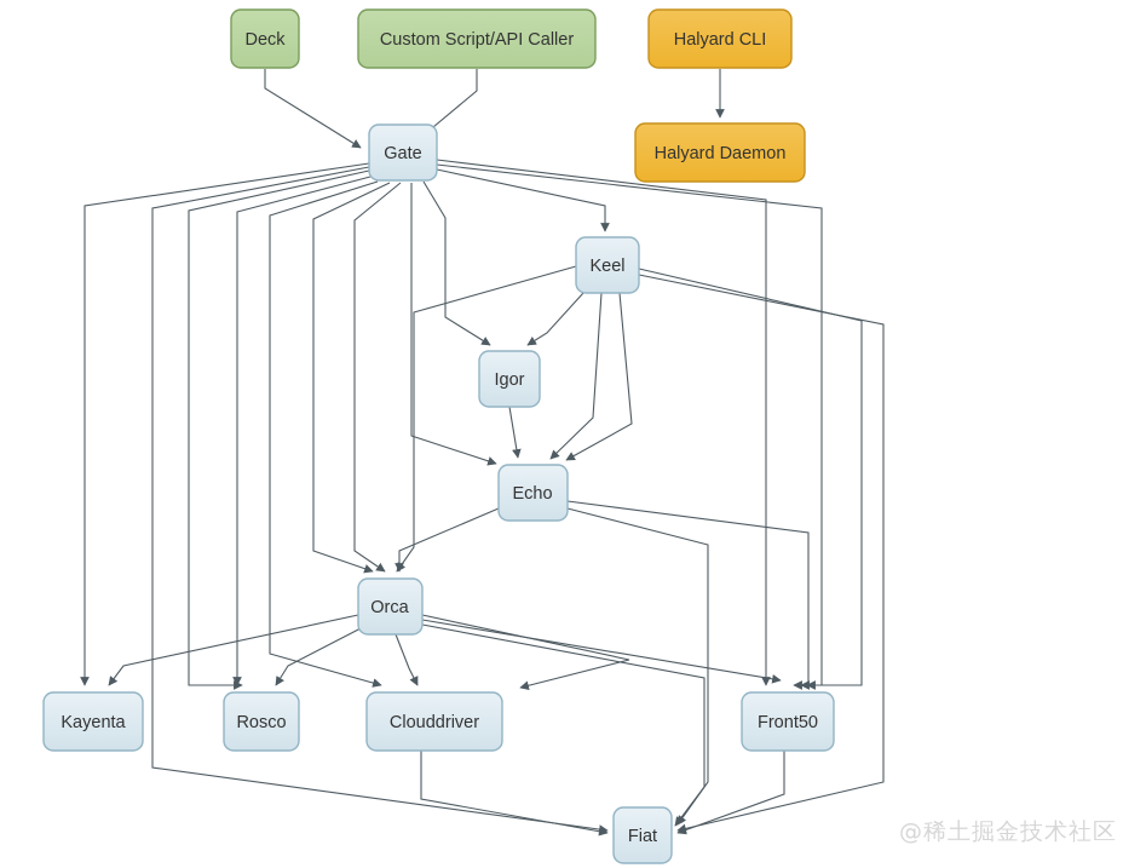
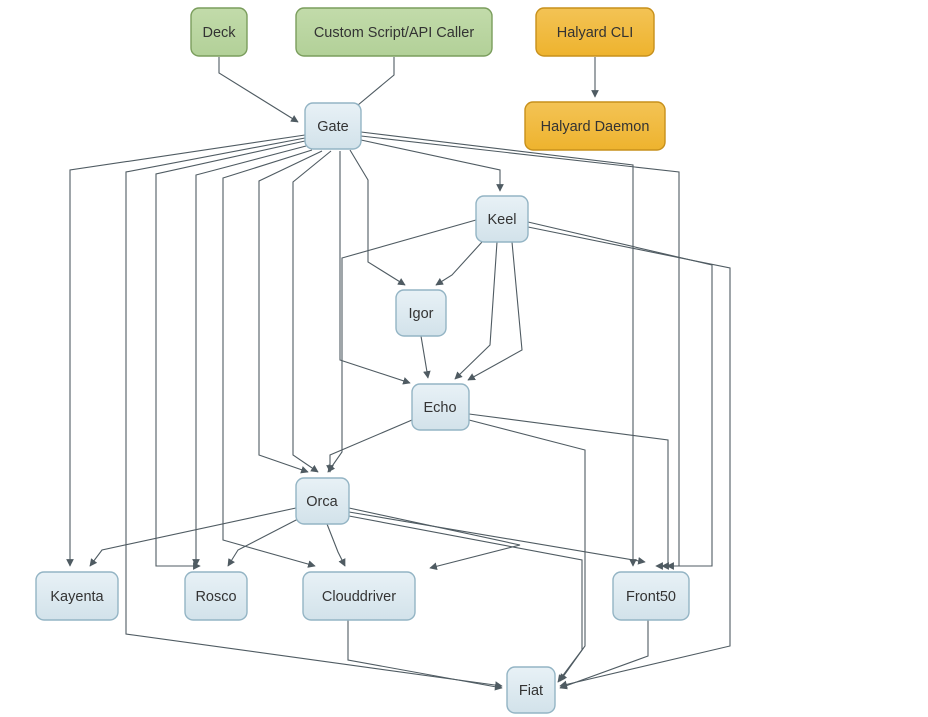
  Deck
  Custom Script/API Caller
  Halyard CLI
  Halyard Daemon
  Gate
  Keel
  Igor
  Echo
  Orca
  Kayenta
  Rosco
  Clouddriver
  Front50
  Fiat
- @稀土掘金技术社区
